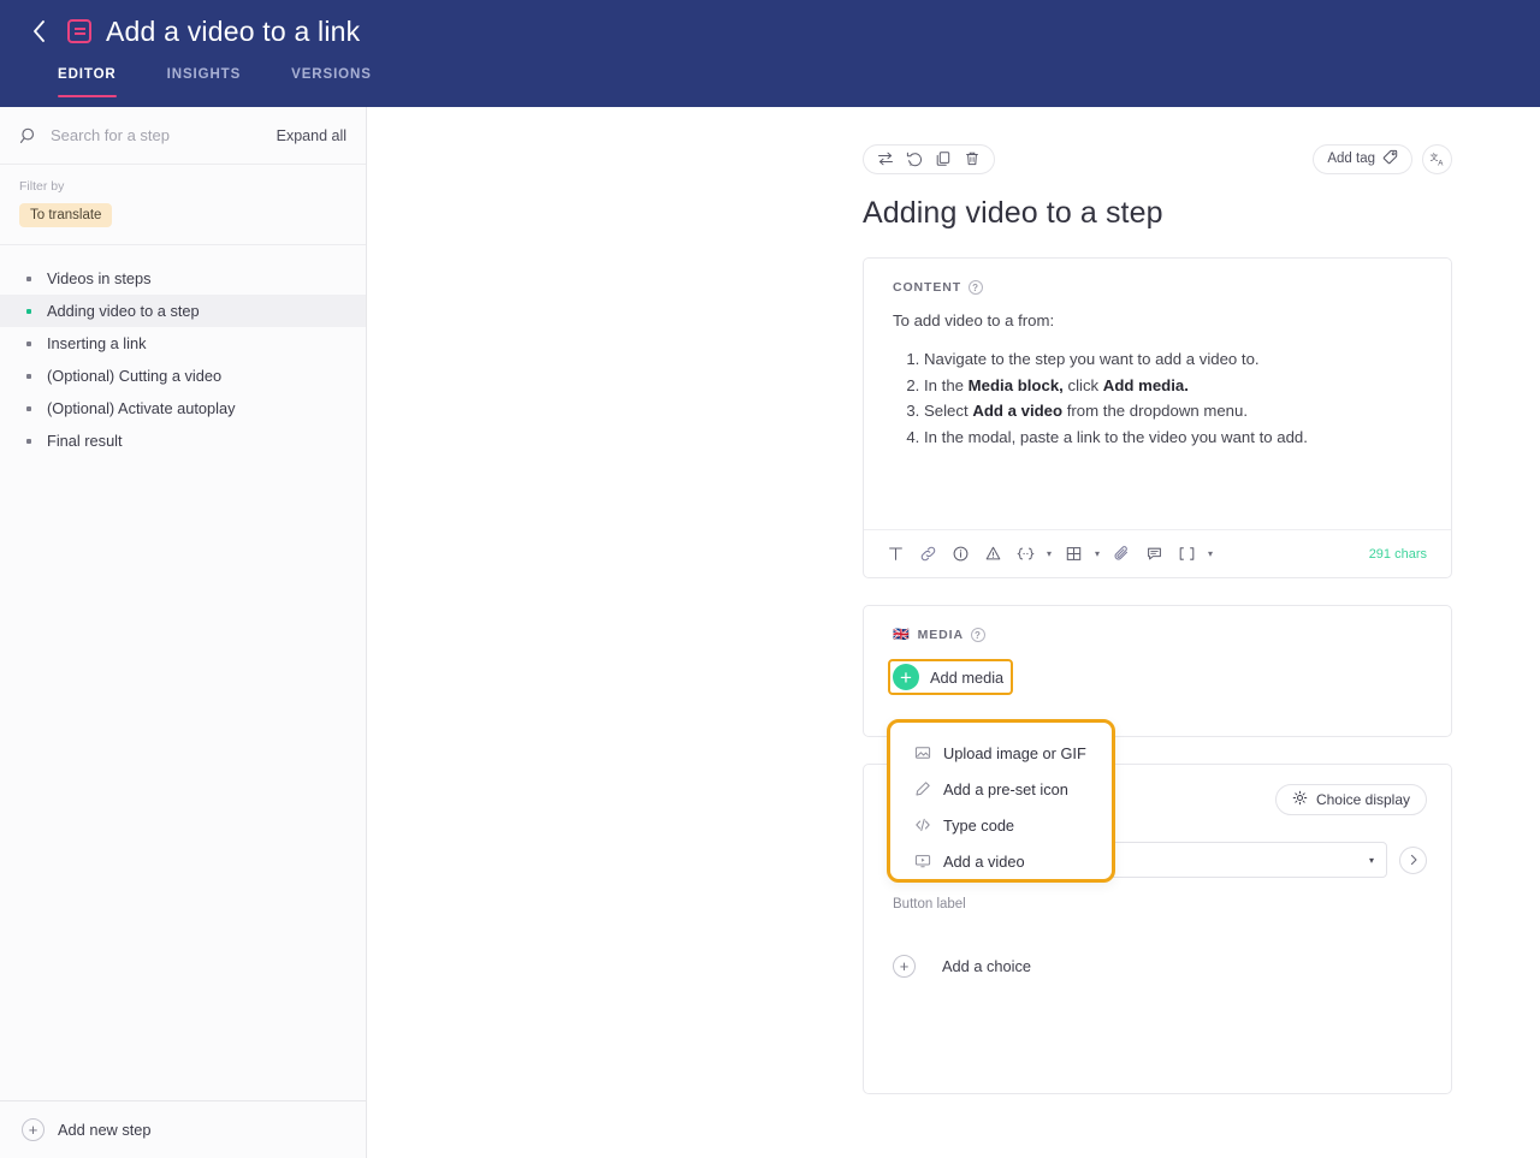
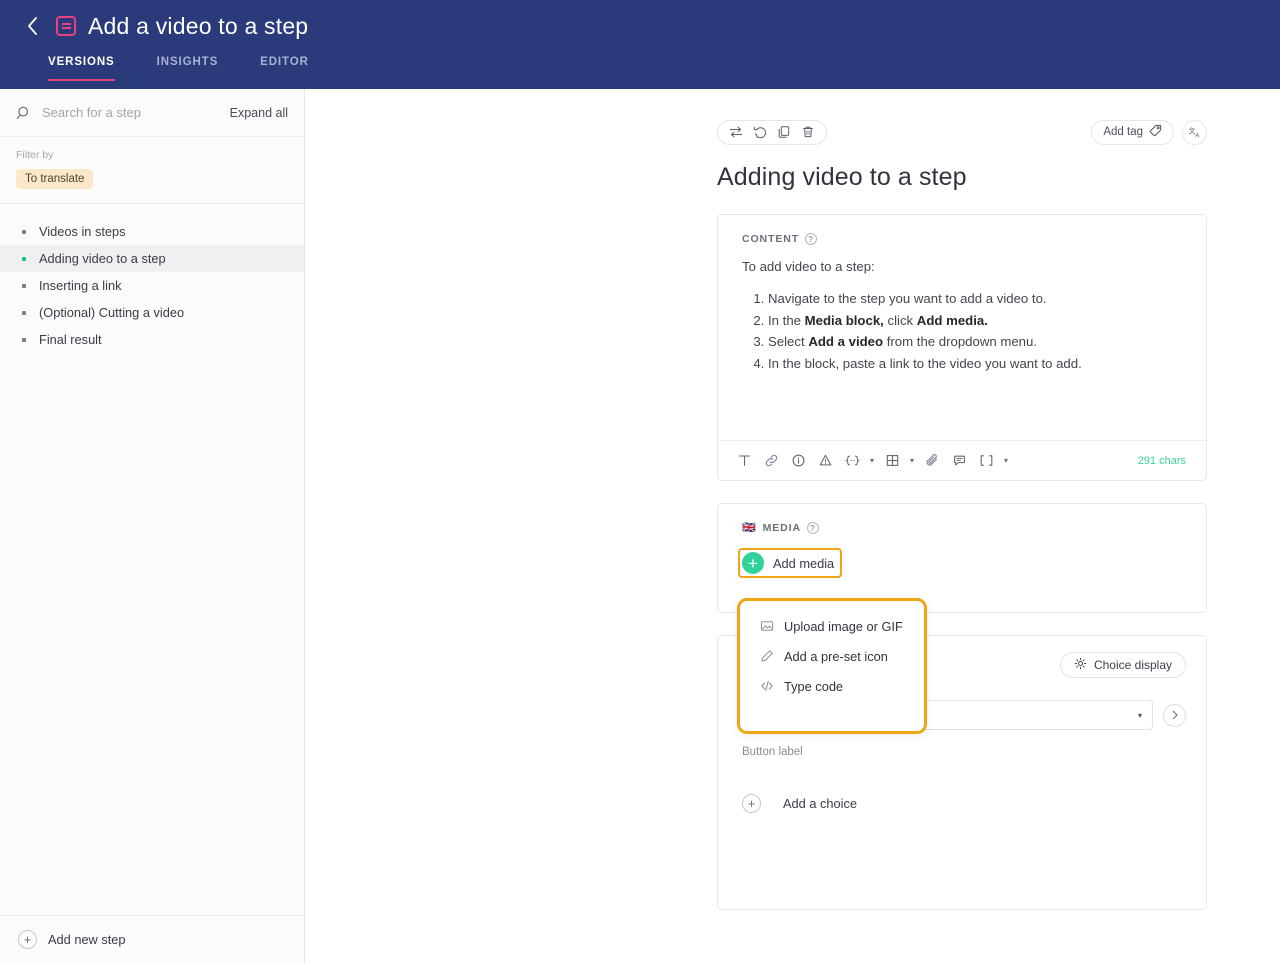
- Add a video to a link
+ Add a video to a step
- EDITOR
+ VERSIONS
  INSIGHTS
- VERSIONS
+ EDITOR
  Search for a step
  Expand all
  Filter by
  To translate
  Videos in steps
  Adding video to a step
  Inserting a link
  (Optional) Cutting a video
- (Optional) Activate autoplay
  Final result
  +
  Add new step
  Add tag
  文
  Adding video to a step
  CONTENT
  ?
- To add video to a from:
+ To add video to a step:
  Navigate to the step you want to add a video to.
  In the Media block, click Add media.
  Select Add a video from the dropdown menu.
- In the modal, paste a link to the video you want to add.
+ In the block, paste a link to the video you want to add.
  ▾
  ▾
  ▾
  291 chars
  🇬🇧
  MEDIA
  ?
  +
  Add media
  Choice display
  ▾
  Button label
  +
  Add a choice
  Upload image or GIF
  Add a pre-set icon
  Type code
- Add a video
